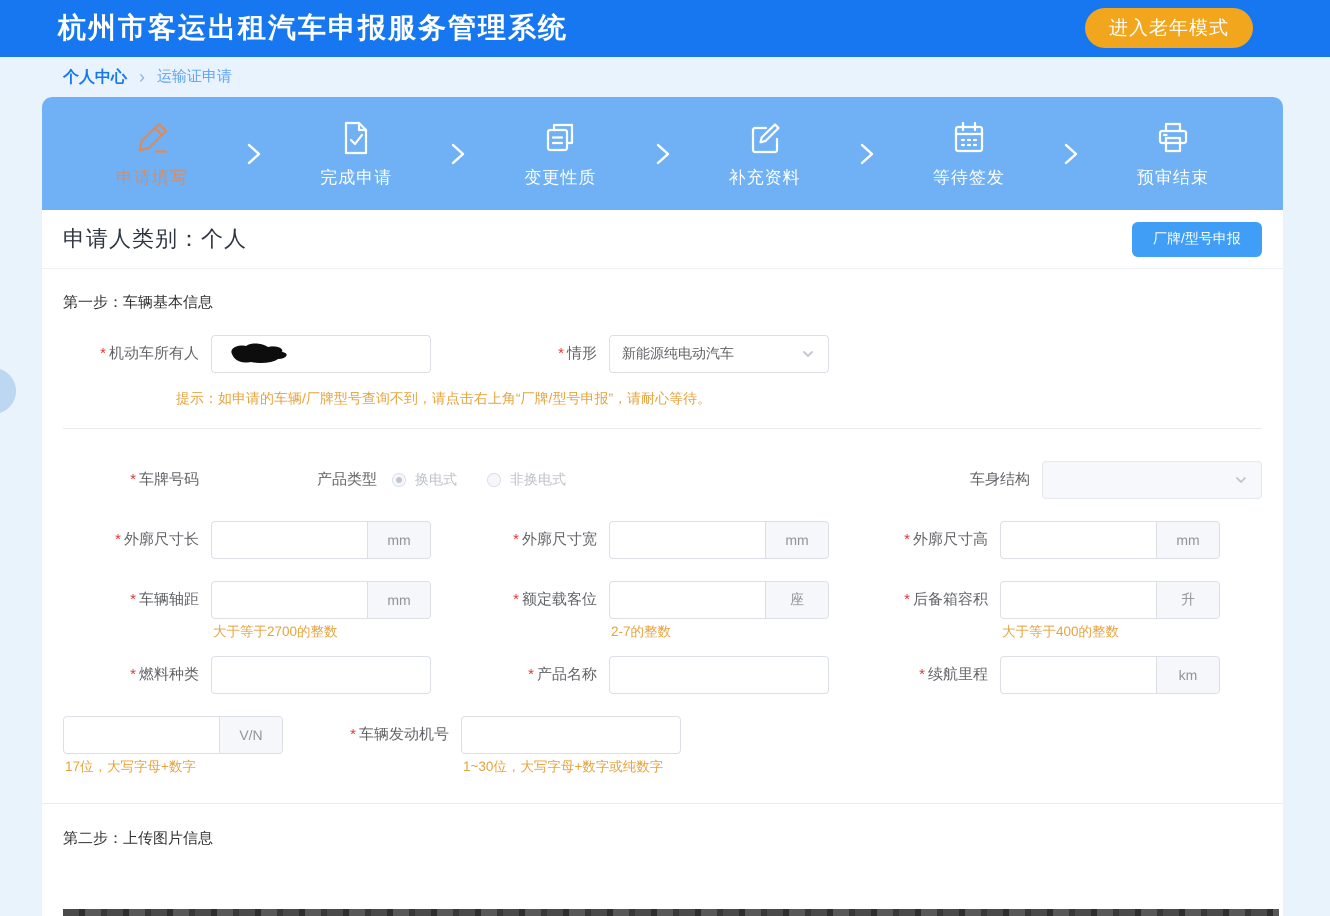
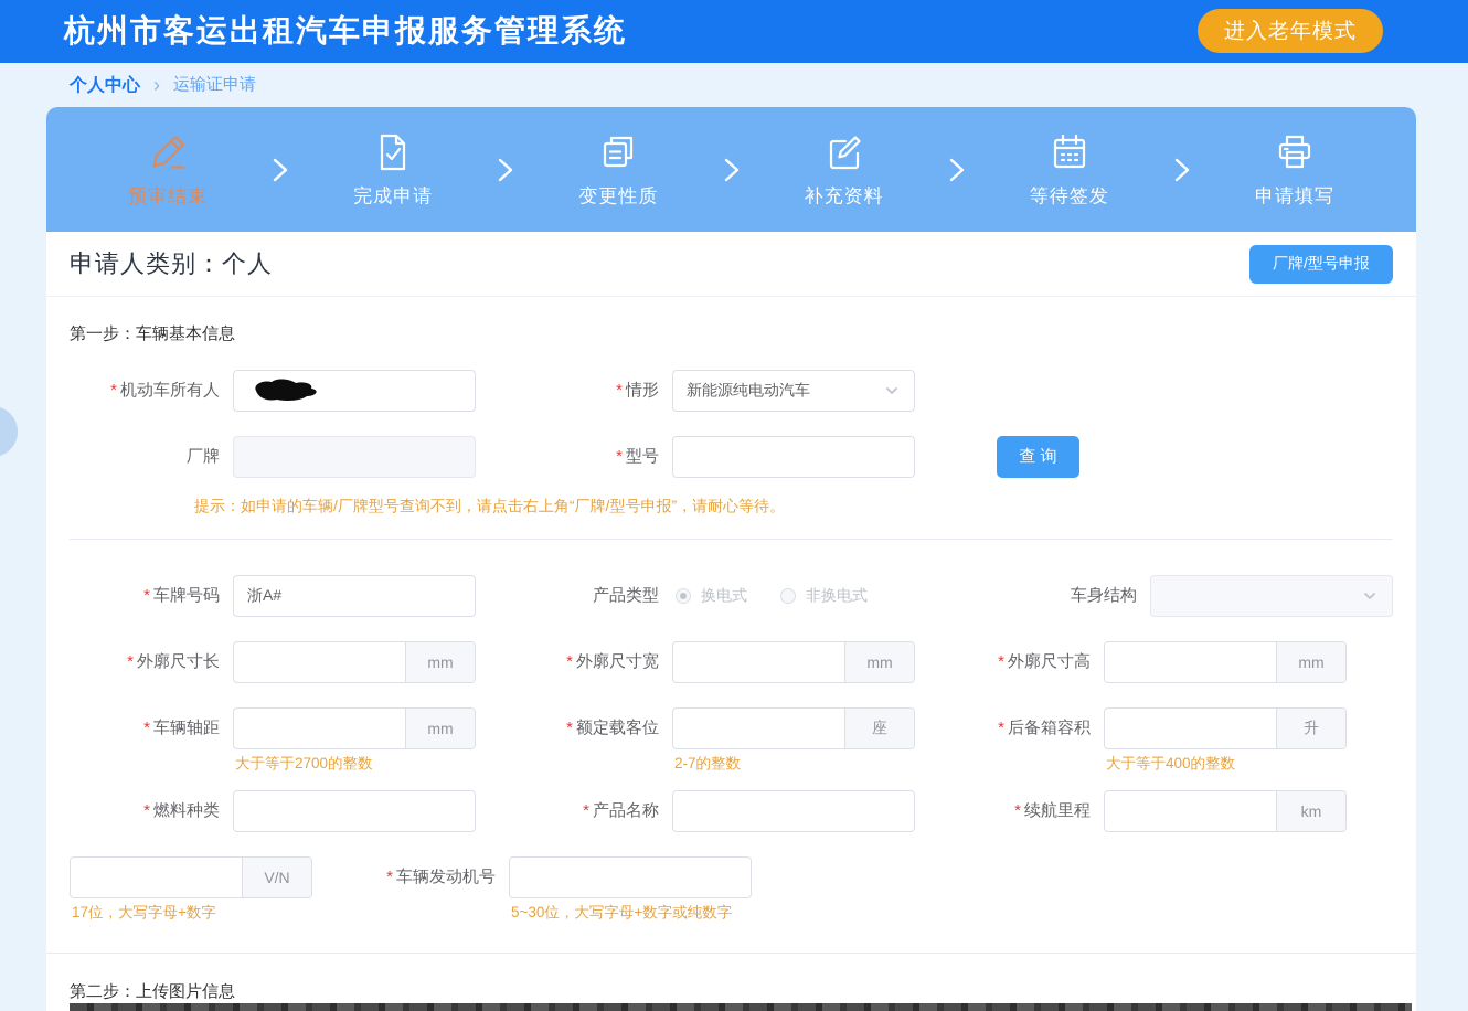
  杭州市客运出租汽车申报服务管理系统
  进入老年模式
  个人中心
  ›
  运输证申请
- 申请填写
+ 预审结束
  完成申请
  变更性质
  补充资料
  等待签发
- 预审结束
+ 申请填写
  申请人类别：个人
  厂牌/型号申报
  第一步：车辆基本信息
  * 机动车所有人
  * 情形
  新能源纯电动汽车
+ 厂牌
+ * 型号
+ 查 询
  提示：如申请的车辆/厂牌型号查询不到，请点击右上角“厂牌/型号申报”，请耐心等待。
  * 车牌号码
+ 浙A#
  产品类型
  换电式
  非换电式
  车身结构
  * 外廓尺寸长
  mm
  * 外廓尺寸宽
  mm
  * 外廓尺寸高
  mm
  * 车辆轴距
  mm
  大于等于2700的整数
  * 额定载客位
  座
  2-7的整数
  * 后备箱容积
  升
  大于等于400的整数
  * 燃料种类
  * 产品名称
  * 续航里程
  km
  V/N
  17位，大写字母+数字
  * 车辆发动机号
- 1~30位，大写字母+数字或纯数字
+ 5~30位，大写字母+数字或纯数字
  第二步：上传图片信息
